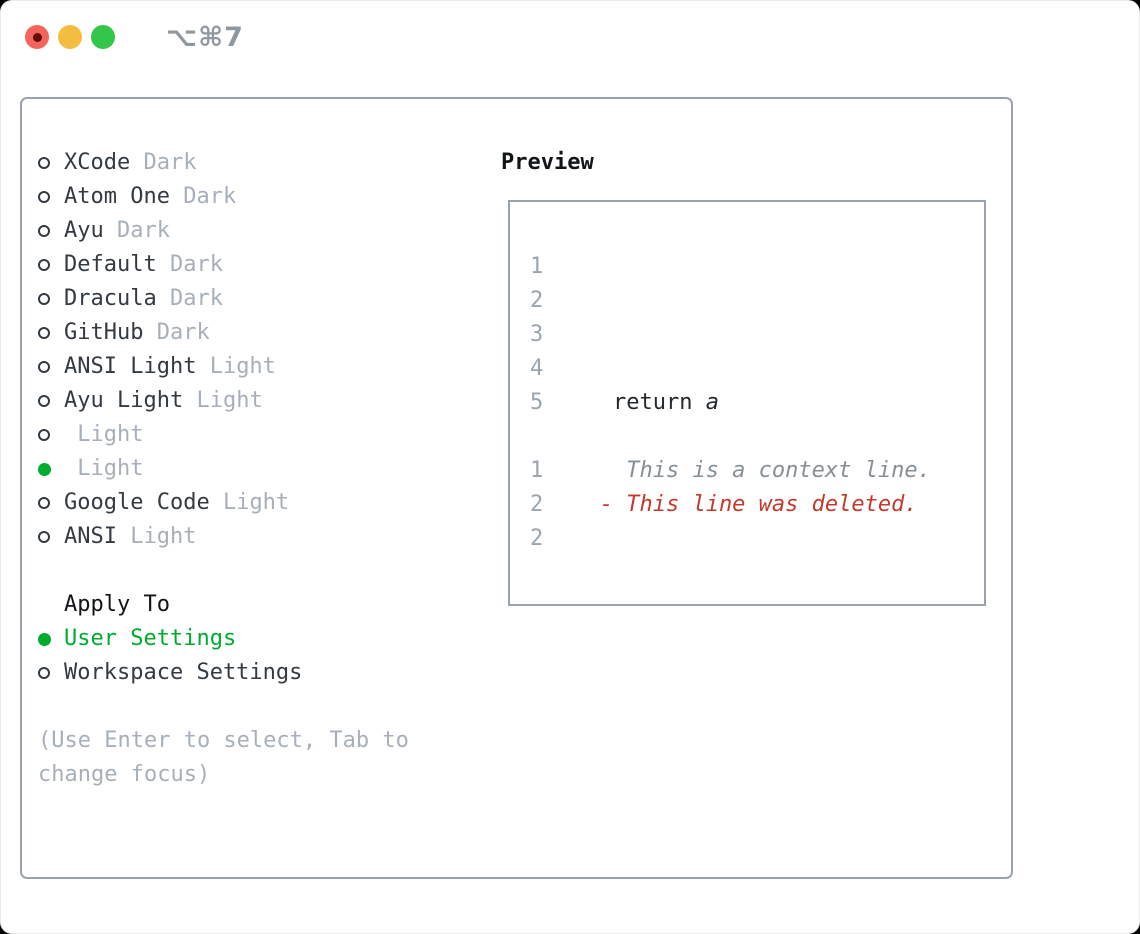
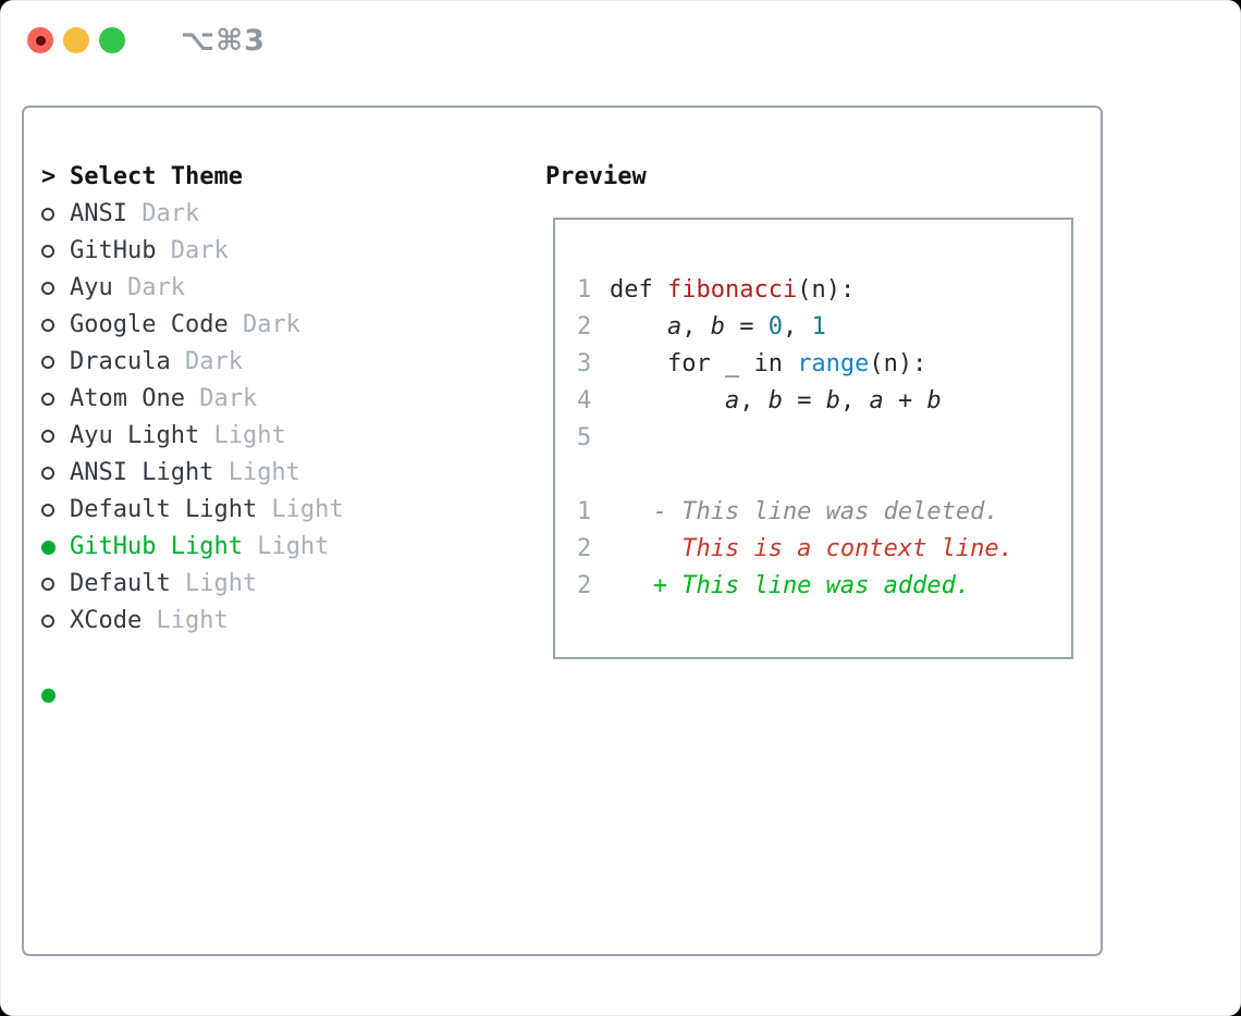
- ⌥⌘7
+ ⌥⌘3
+ >
+ Select Theme
- XCode
+ ANSI
  Dark
- Atom One
+ GitHub
  Dark
  Ayu
  Dark
- Default
+ Google Code
  Dark
  Dracula
  Dark
- GitHub
+ Atom One
  Dark
- ANSI Light
+ Ayu Light
  Light
- Ayu Light
+ ANSI Light
  Light
+ Default Light
  Light
+ GitHub Light
  Light
- Google Code
+ Default
  Light
- ANSI
+ XCode
  Light
- Apply To
- User Settings
- Workspace Settings
- (Use Enter to select, Tab to
- change focus)
  Preview
  1
+ def fibonacci(n):
  2
+ a, b = 0, 1
  3
+ for _ in range(n):
  4
+ a, b = b, a + b
  5
- return a
  1
- This is a context line.
+ - This line was deleted.
  2
- - This line was deleted.
+ This is a context line.
  2
+ + This line was added.
